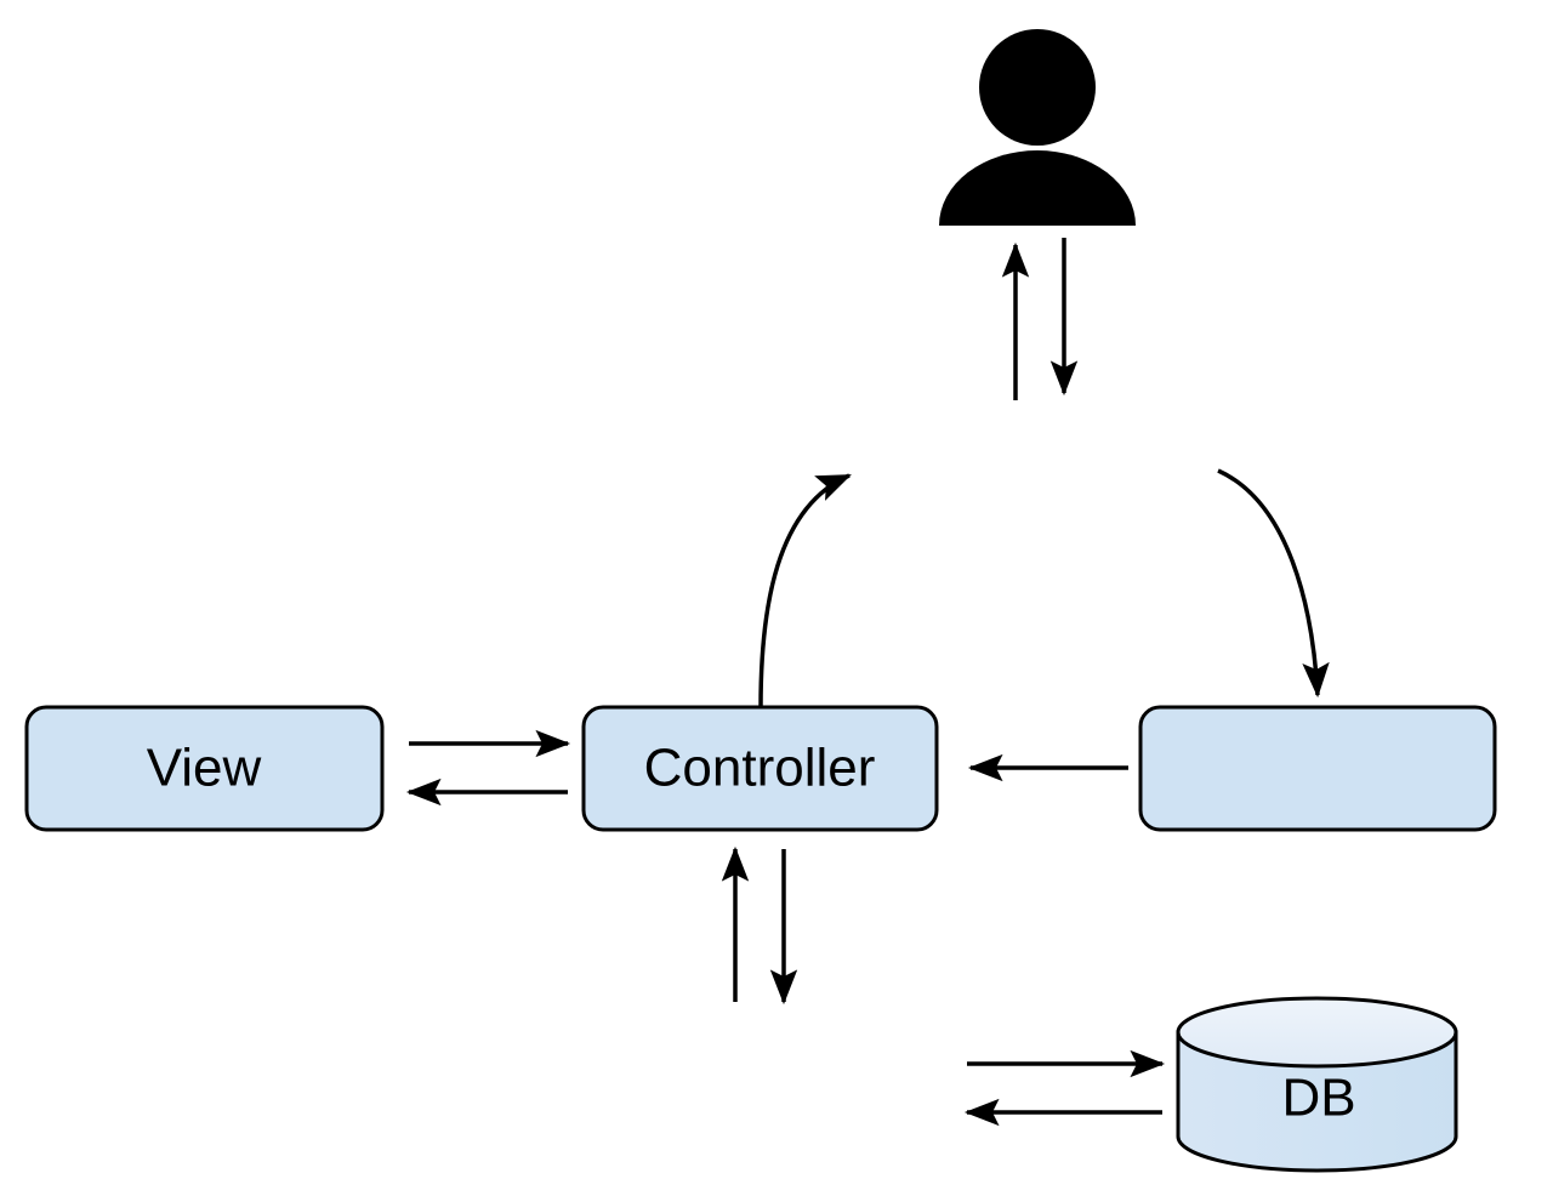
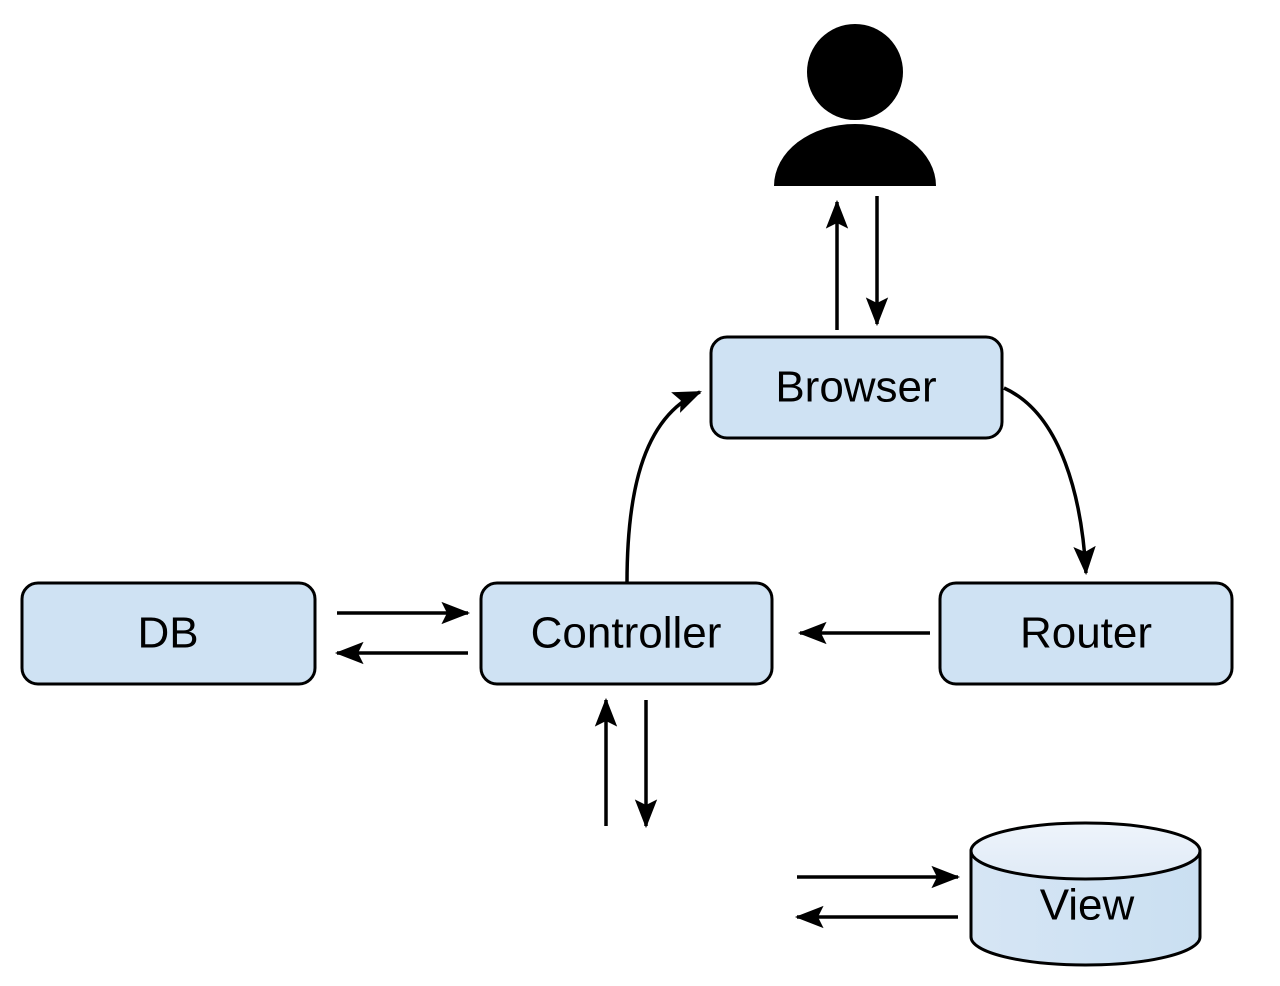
+ Browser
- View
+ DB
  Controller
+ Router
- DB
+ View
